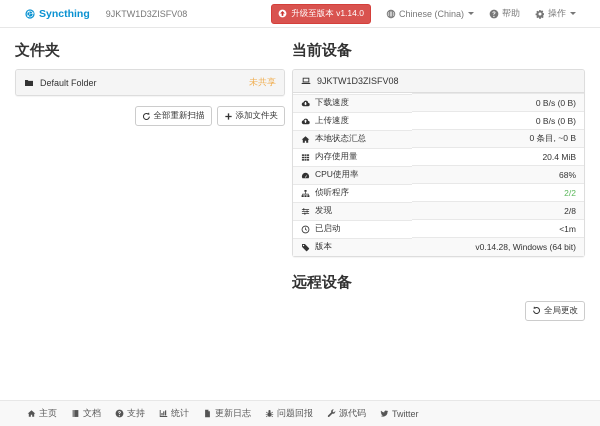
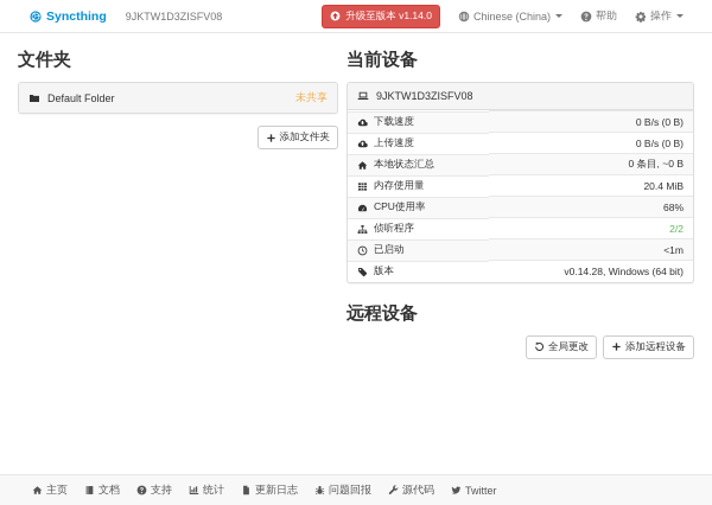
  Syncthing
  9JKTW1D3ZISFV08
  升级至版本 v1.14.0
  Chinese (China)
  帮助
  操作
  文件夹
  Default Folder
  未共享
- 全部重新扫描
  添加文件夹
  当前设备
  9JKTW1D3ZISFV08
  下载速度		0 B/s (0 B)
  上传速度		0 B/s (0 B)
  本地状态汇总		0 条目, ~0 B
  内存使用量		20.4 MiB
  CPU使用率		68%
  侦听程序		2/2
- 发现		2/8
  已启动		<1m
  版本		v0.14.28, Windows (64 bit)
  远程设备
  全局更改
+ 添加远程设备
  主页
  文档
  支持
  统计
  更新日志
  问题回报
  源代码
  Twitter
